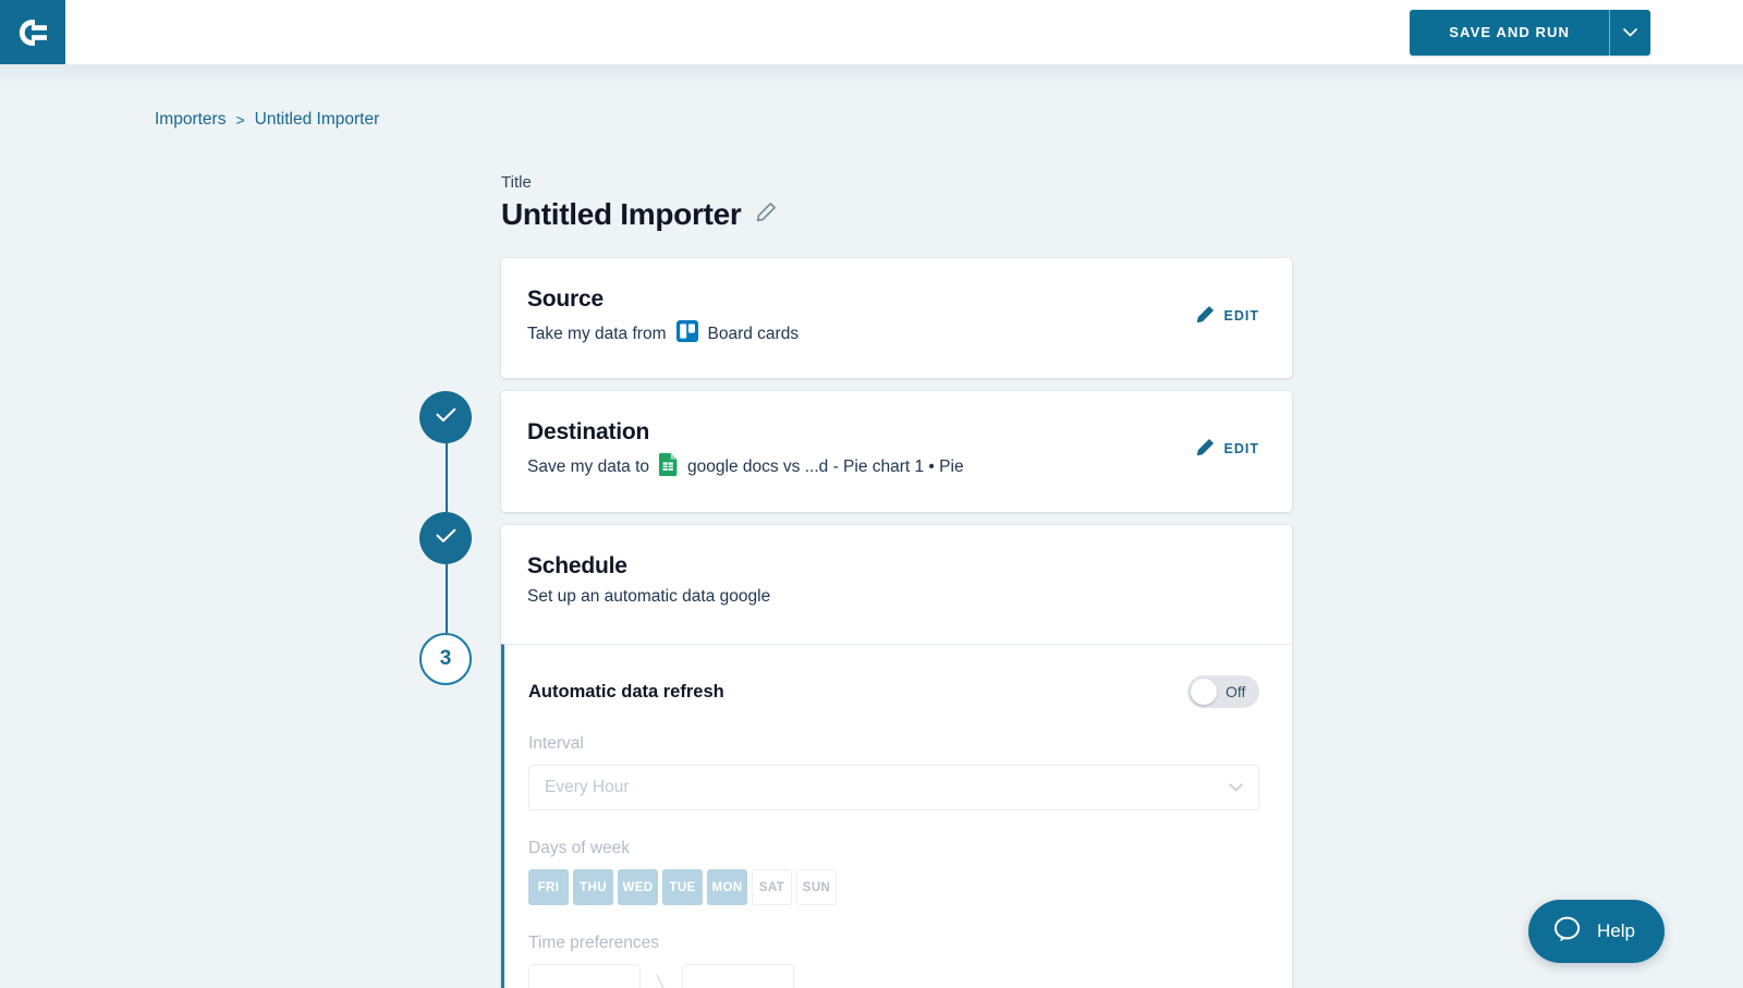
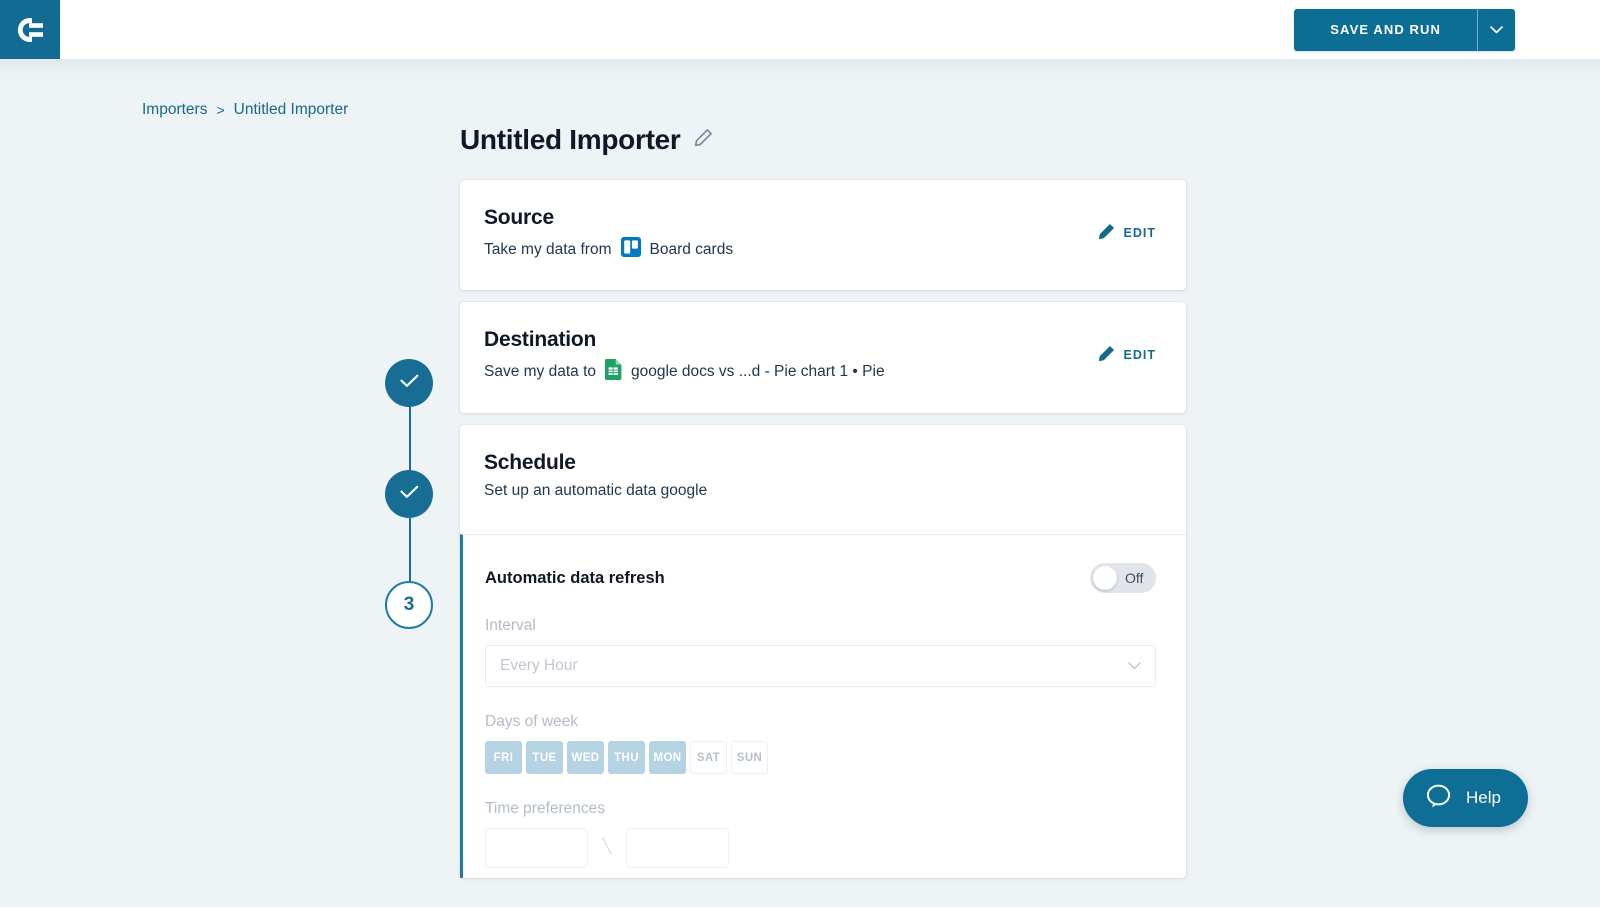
  SAVE AND RUN
  Importers
  >
  Untitled Importer
  3
- Title
  Untitled Importer
  Source
  Take my data from
  Board cards
  EDIT
  Destination
  Save my data to
  google docs vs ...d - Pie chart 1 • Pie
  EDIT
  Schedule
  Set up an automatic data google
  Automatic data refresh
  Off
  Interval
  Every Hour
  Days of week
  FRI
- THU
+ TUE
  WED
- TUE
+ THU
  MON
  SAT
  SUN
  Time preferences
  Help
